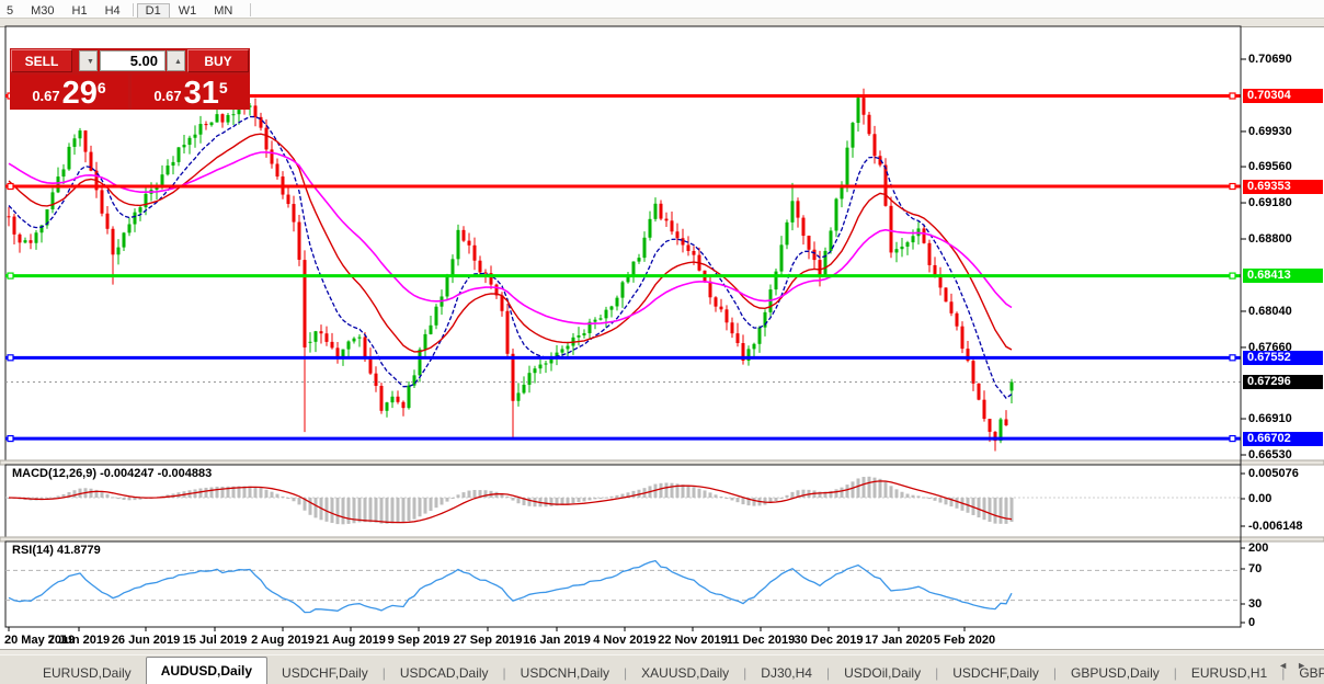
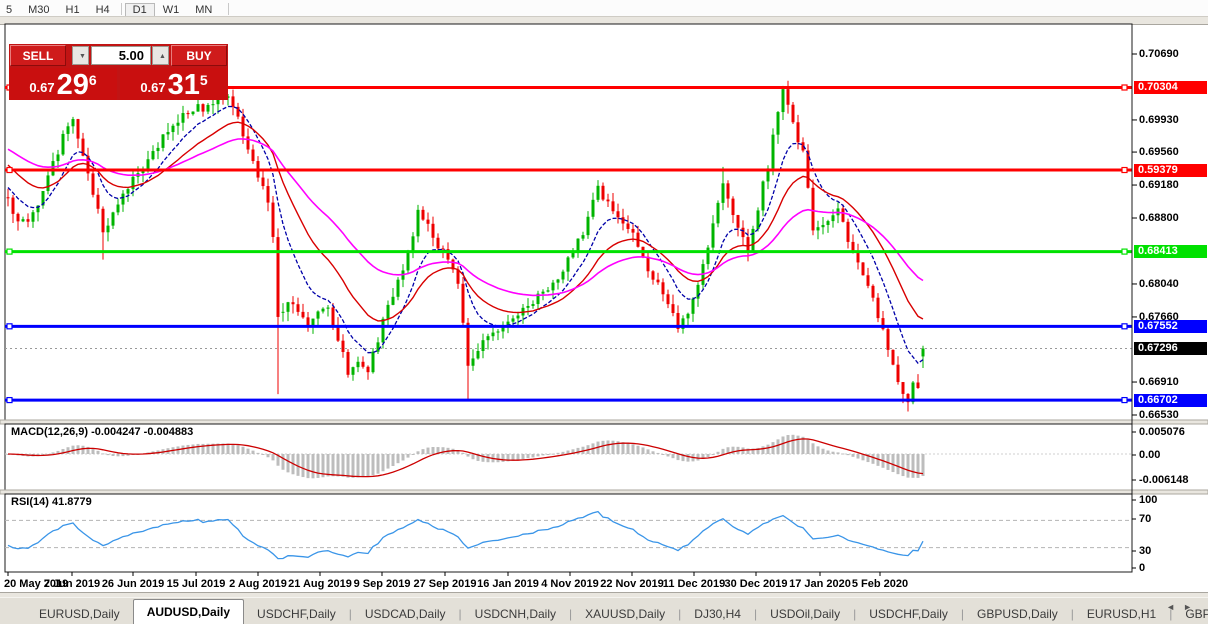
  5 M30 H1 H4 D1 W1 MN
  SELL
  5.00
  BUY
  0.67
  29
  6
  0.67
  31
  5
  MACD(12,26,9) -0.004247 -0.004883
  RSI(14) 41.8779
  0.70690
  0.69930
  0.69560
  0.69180
  0.68800
  0.68040
  0.67660
  0.66910
  0.66530
  0.70304
- 0.69353
+ 0.59379
  0.68413
  0.67552
  0.66702
  0.67296
  0.005076
  0.00
  -0.006148
- 200
+ 100
  70
  30
  0
  20 May 2019
  7 Jun 2019
  26 Jun 2019
  15 Jul 2019
  2 Aug 2019
  21 Aug 2019
  9 Sep 2019
  27 Sep 2019
  16 Jan 2019
  4 Nov 2019
  22 Nov 2019
  11 Dec 2019
  30 Dec 2019
  17 Jan 2020
  5 Feb 2020
  EURUSD,Daily
  AUDUSD,Daily
  USDCHF,Daily
  |
  USDCAD,Daily
  |
  USDCNH,Daily
  |
  XAUUSD,Daily
  |
  DJ30,H4
  |
  USDOil,Daily
  |
  USDCHF,Daily
  |
  GBPUSD,Daily
  |
  EURUSD,H1
  |
  ◄►
